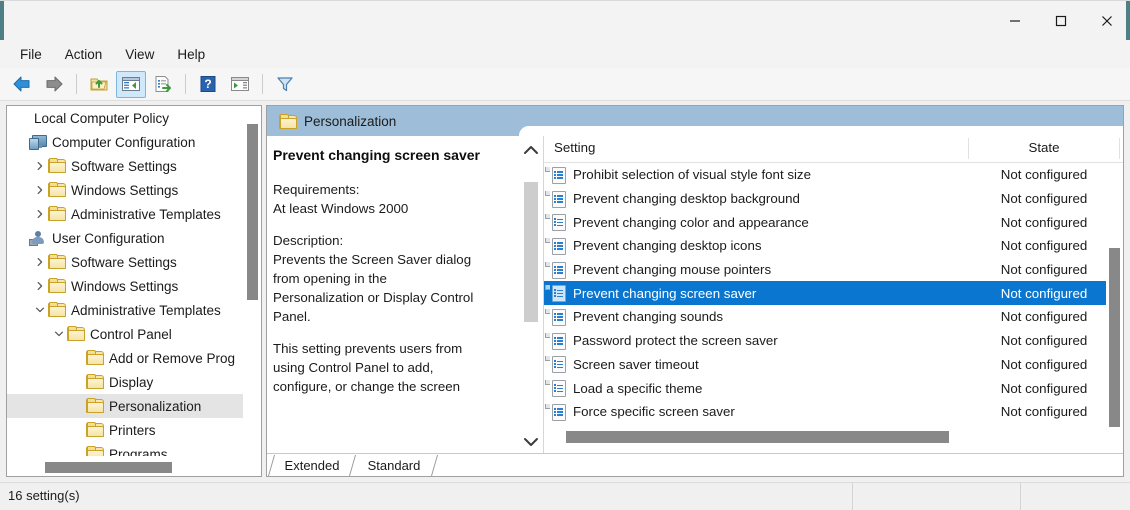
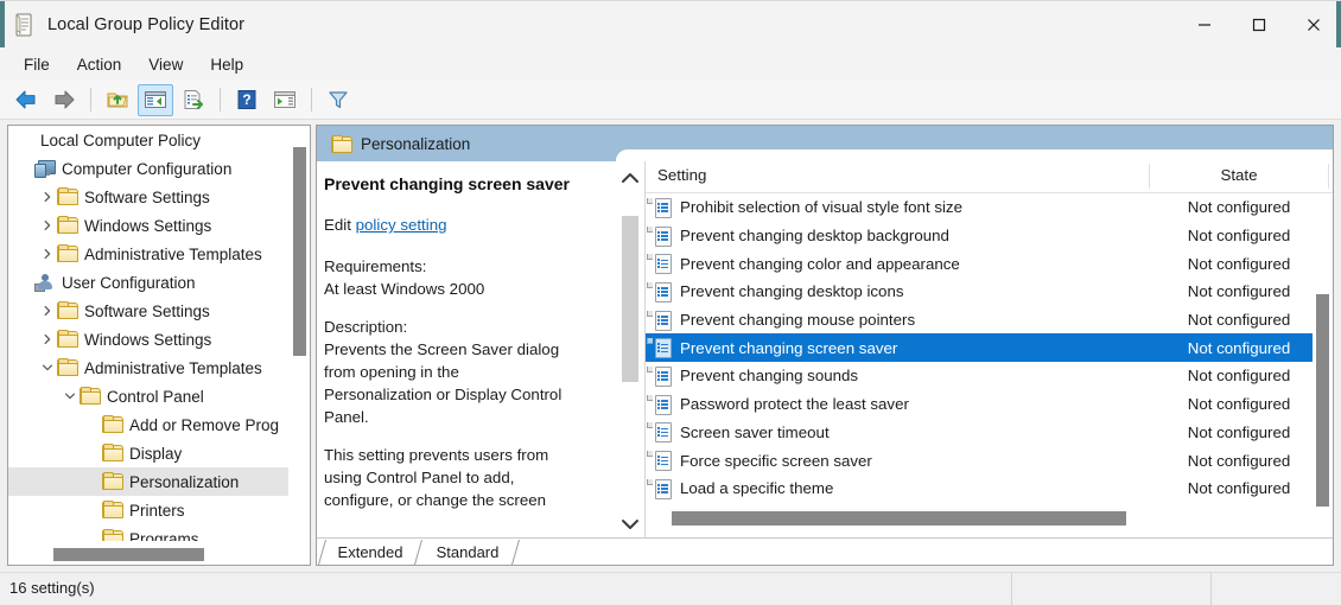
+ Local Group Policy Editor
  File
  Action
  View
  Help
  ?
  Local Computer Policy
  Computer Configuration
  Software Settings
  Windows Settings
  Administrative Templates
  User Configuration
  Software Settings
  Windows Settings
  Administrative Templates
  Control Panel
  Add or Remove Prog
  Display
  Personalization
  Printers
  Programs
  Personalization
  Prevent changing screen saver
+ Edit policy setting
  Requirements:
  At least Windows 2000
  Description:
  Prevents the Screen Saver dialog
  from opening in the
  Personalization or Display Control
  Panel.
  This setting prevents users from
  using Control Panel to add,
  configure, or change the screen
  Setting
  State
  Prohibit selection of visual style font size
  Not configured
  Prevent changing desktop background
  Not configured
  Prevent changing color and appearance
  Not configured
  Prevent changing desktop icons
  Not configured
  Prevent changing mouse pointers
  Not configured
  Prevent changing screen saver
  Not configured
  Prevent changing sounds
  Not configured
- Password protect the screen saver
+ Password protect the least saver
  Not configured
  Screen saver timeout
  Not configured
- Load a specific theme
+ Force specific screen saver
  Not configured
- Force specific screen saver
+ Load a specific theme
  Not configured
  Extended
  Standard
  16 setting(s)
